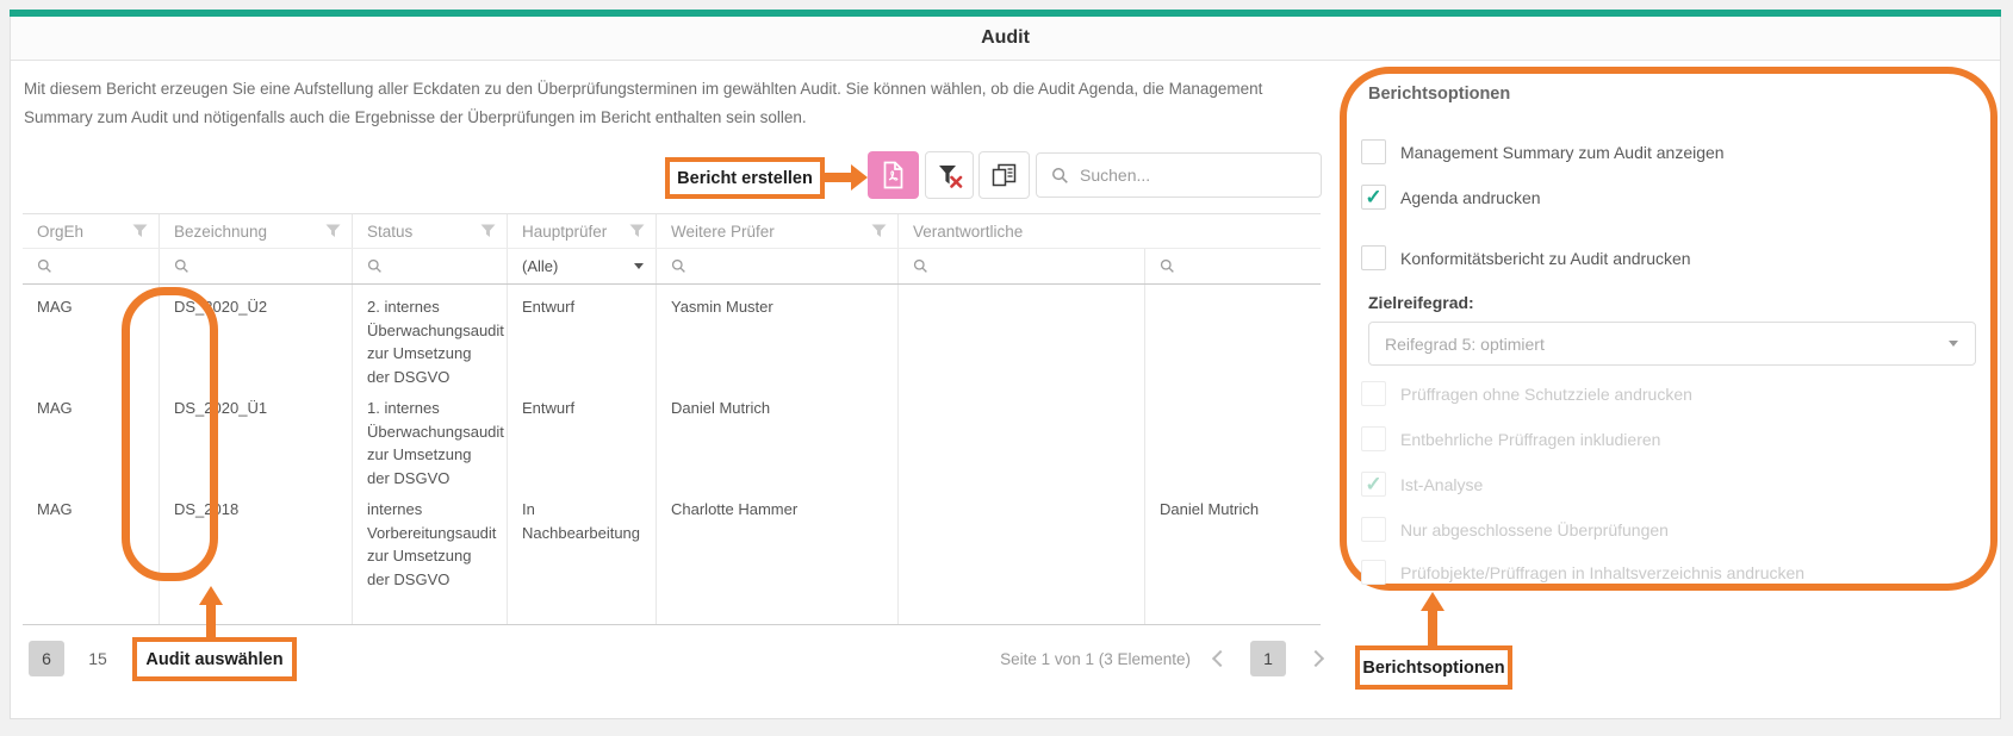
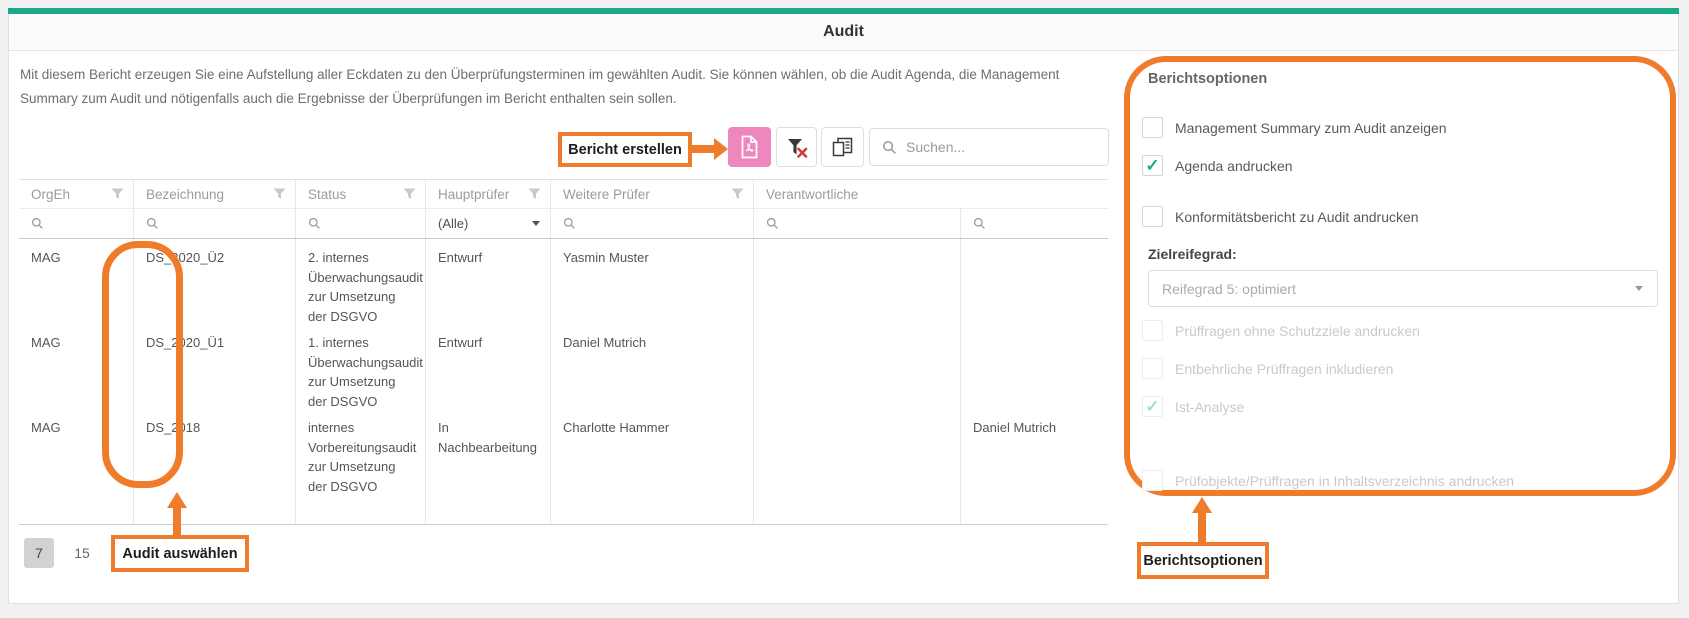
  Audit
  Mit diesem Bericht erzeugen Sie eine Aufstellung aller Eckdaten zu den Überprüfungsterminen im gewählten Audit. Sie können wählen, ob die Audit Agenda, die Management Summary zum Audit und nötigenfalls auch die Ergebnisse der Überprüfungen im Bericht enthalten sein sollen.
  Suchen...
  OrgEh
  Bezeichnung
  Status
  Hauptprüfer
  Weitere Prüfer
  Verantwortliche
  (Alle)
  MAG
  DS_2020_Ü2
  2. internes Überwachungsaudit zur Umsetzung der DSGVO
  Entwurf
  Yasmin Muster
  MAG
  DS_2020_Ü1
  1. internes Überwachungsaudit zur Umsetzung der DSGVO
  Entwurf
  Daniel Mutrich
  MAG
  DS_2018
  internes Vorbereitungsaudit zur Umsetzung der DSGVO
  In Nachbearbeitung
  Charlotte Hammer
  Daniel Mutrich
- 6
+ 7
  15
- Seite 1 von 1 (3 Elemente)
- 1
  Berichtsoptionen
  Management Summary zum Audit anzeigen
  ✓
  Agenda andrucken
  Konformitätsbericht zu Audit andrucken
  Zielreifegrad:
  Reifegrad 5: optimiert
  Prüffragen ohne Schutzziele andrucken
  Entbehrliche Prüffragen inkludieren
  ✓
  Ist-Analyse
- Nur abgeschlossene Überprüfungen
  Prüfobjekte/Prüffragen in Inhaltsverzeichnis andrucken
  Bericht erstellen
  Audit auswählen
  Berichtsoptionen
